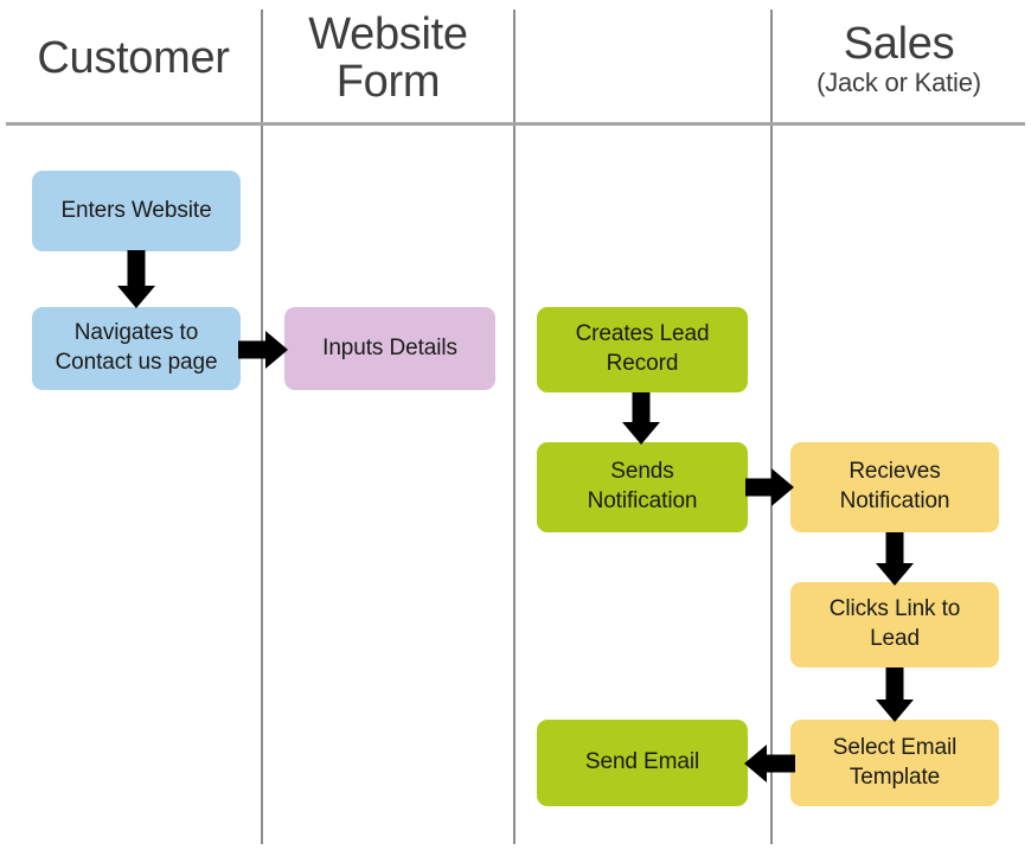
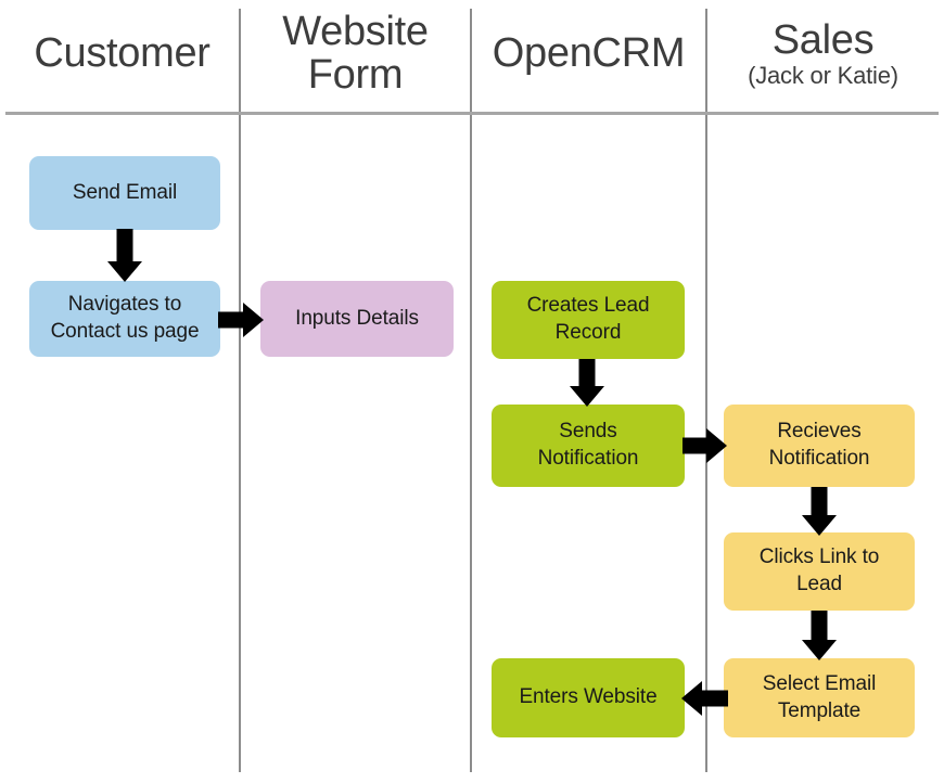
  Customer
  Website
  Form
+ OpenCRM
  Sales
  (Jack or Katie)
- Enters Website
+ Send Email
  Navigates to
  Contact us page
  Inputs Details
  Creates Lead
  Record
  Sends
  Notification
  Recieves
  Notification
  Clicks Link to
  Lead
  Select Email
  Template
- Send Email
+ Enters Website
